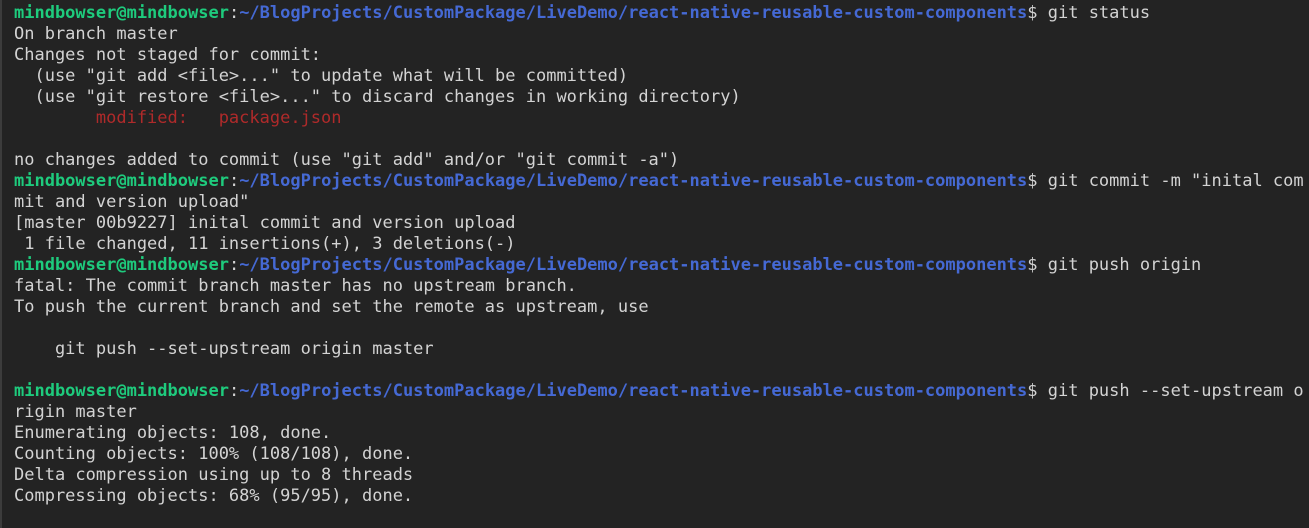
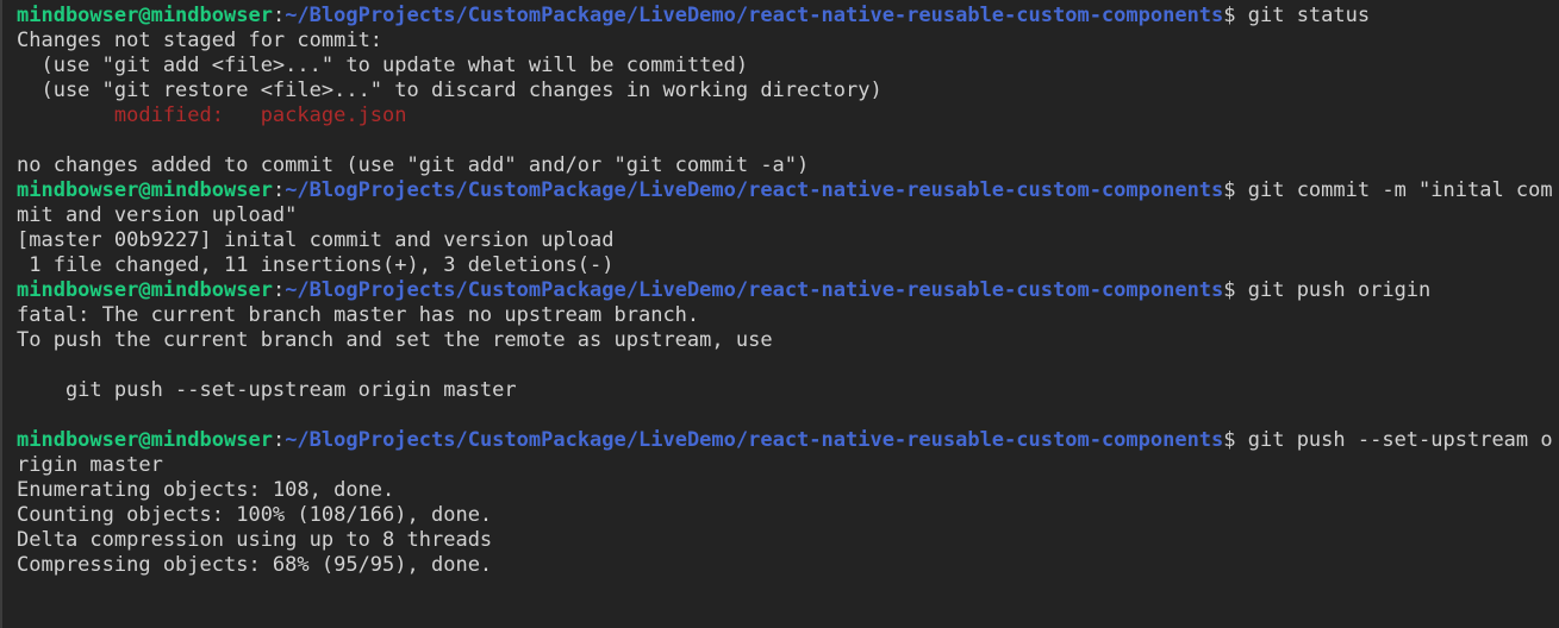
  mindbowser@mindbowser:~/BlogProjects/CustomPackage/LiveDemo/react-native-reusable-custom-components$ git status
- On branch master
  Changes not staged for commit:
  (use "git add <file>..." to update what will be committed)
  (use "git restore <file>..." to discard changes in working directory)
  modified: package.json
  no changes added to commit (use "git add" and/or "git commit -a")
  mindbowser@mindbowser:~/BlogProjects/CustomPackage/LiveDemo/react-native-reusable-custom-components$ git commit -m "inital com
  mit and version upload"
  [master 00b9227] inital commit and version upload
  1 file changed, 11 insertions(+), 3 deletions(-)
  mindbowser@mindbowser:~/BlogProjects/CustomPackage/LiveDemo/react-native-reusable-custom-components$ git push origin
- fatal: The commit branch master has no upstream branch.
+ fatal: The current branch master has no upstream branch.
  To push the current branch and set the remote as upstream, use
  git push --set-upstream origin master
  mindbowser@mindbowser:~/BlogProjects/CustomPackage/LiveDemo/react-native-reusable-custom-components$ git push --set-upstream o
  rigin master
  Enumerating objects: 108, done.
- Counting objects: 100% (108/108), done.
+ Counting objects: 100% (108/166), done.
  Delta compression using up to 8 threads
  Compressing objects: 68% (95/95), done.
